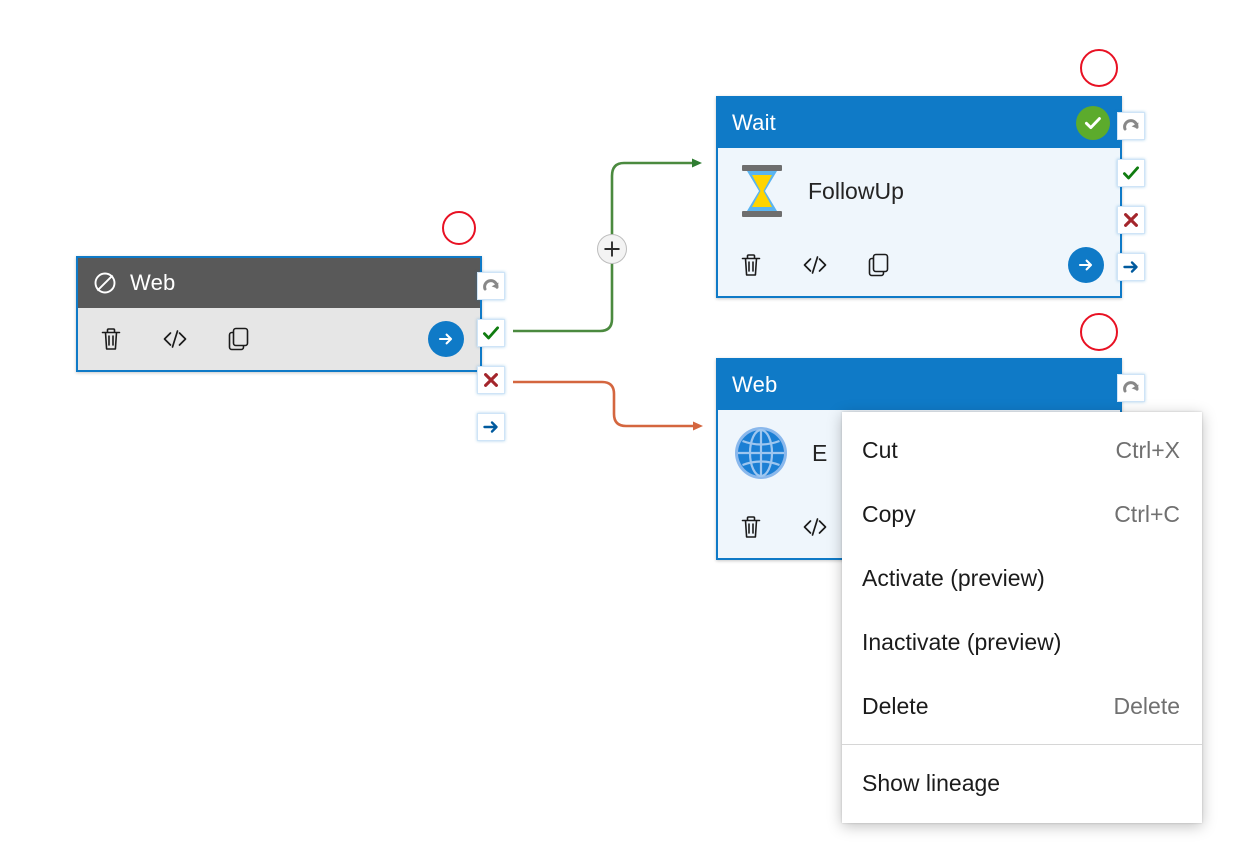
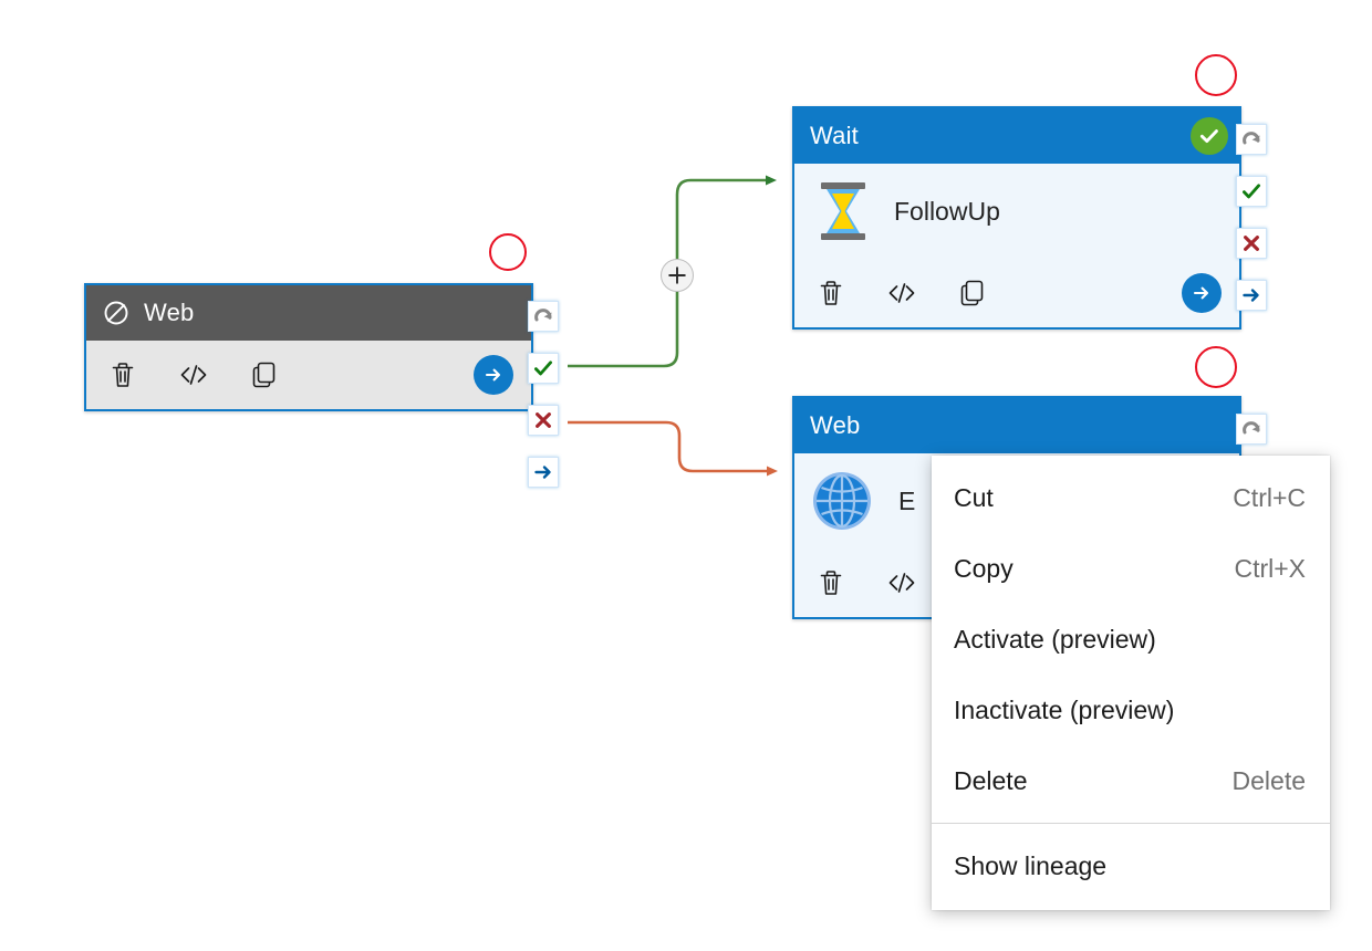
  Web
  Wait
  FollowUp
  Web
  E
  Cut
- Ctrl+X
+ Ctrl+C
  Copy
- Ctrl+C
+ Ctrl+X
  Activate (preview)
  Inactivate (preview)
  Delete
  Delete
  Show lineage
